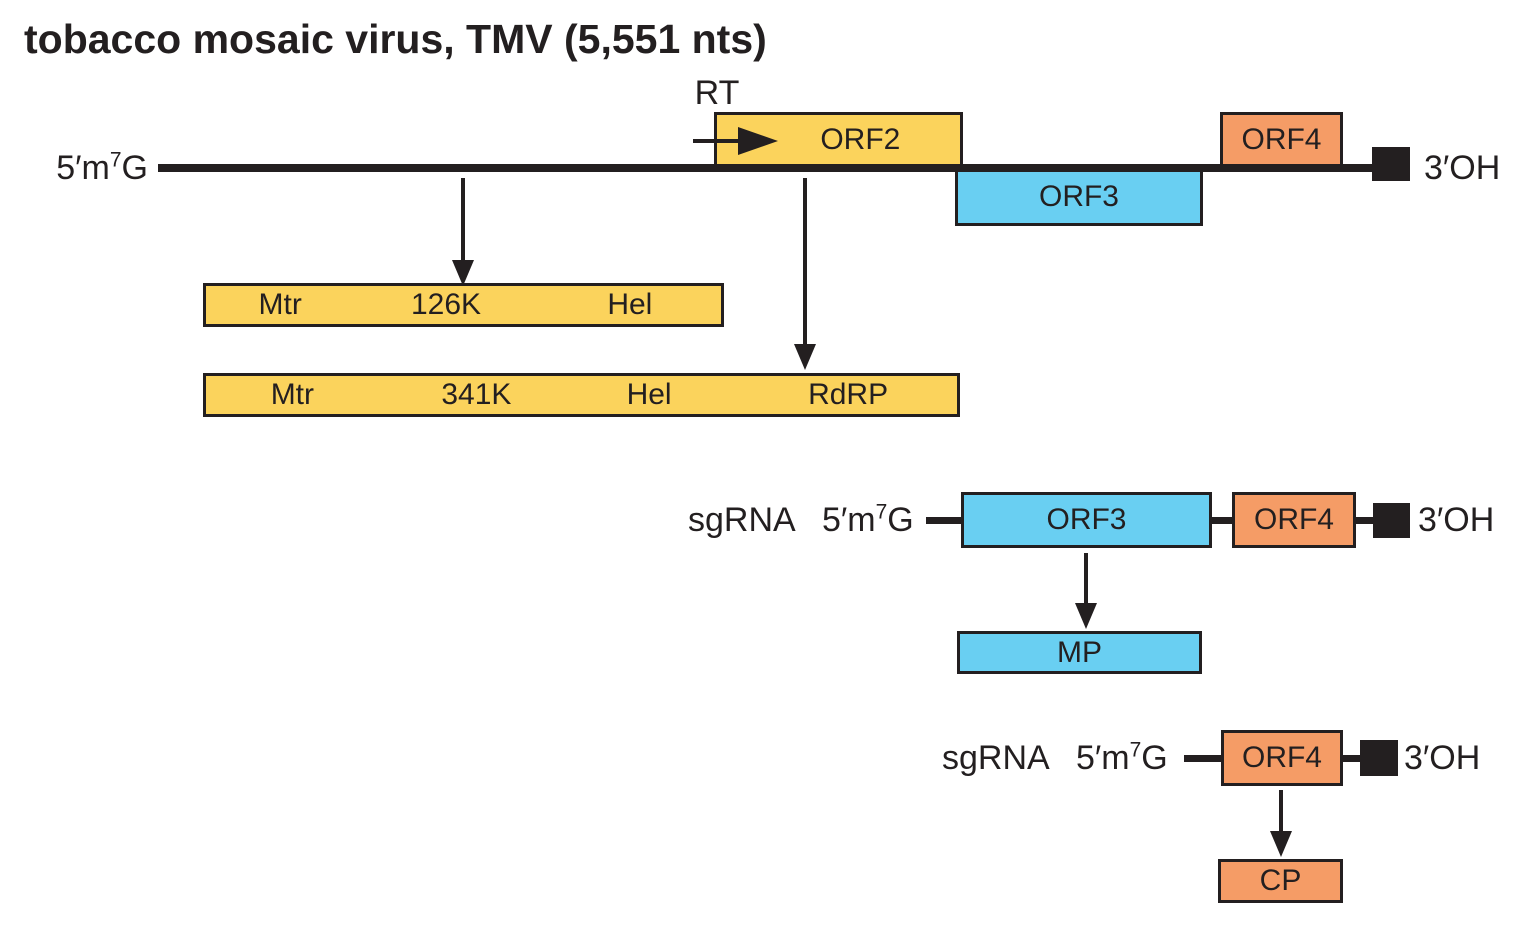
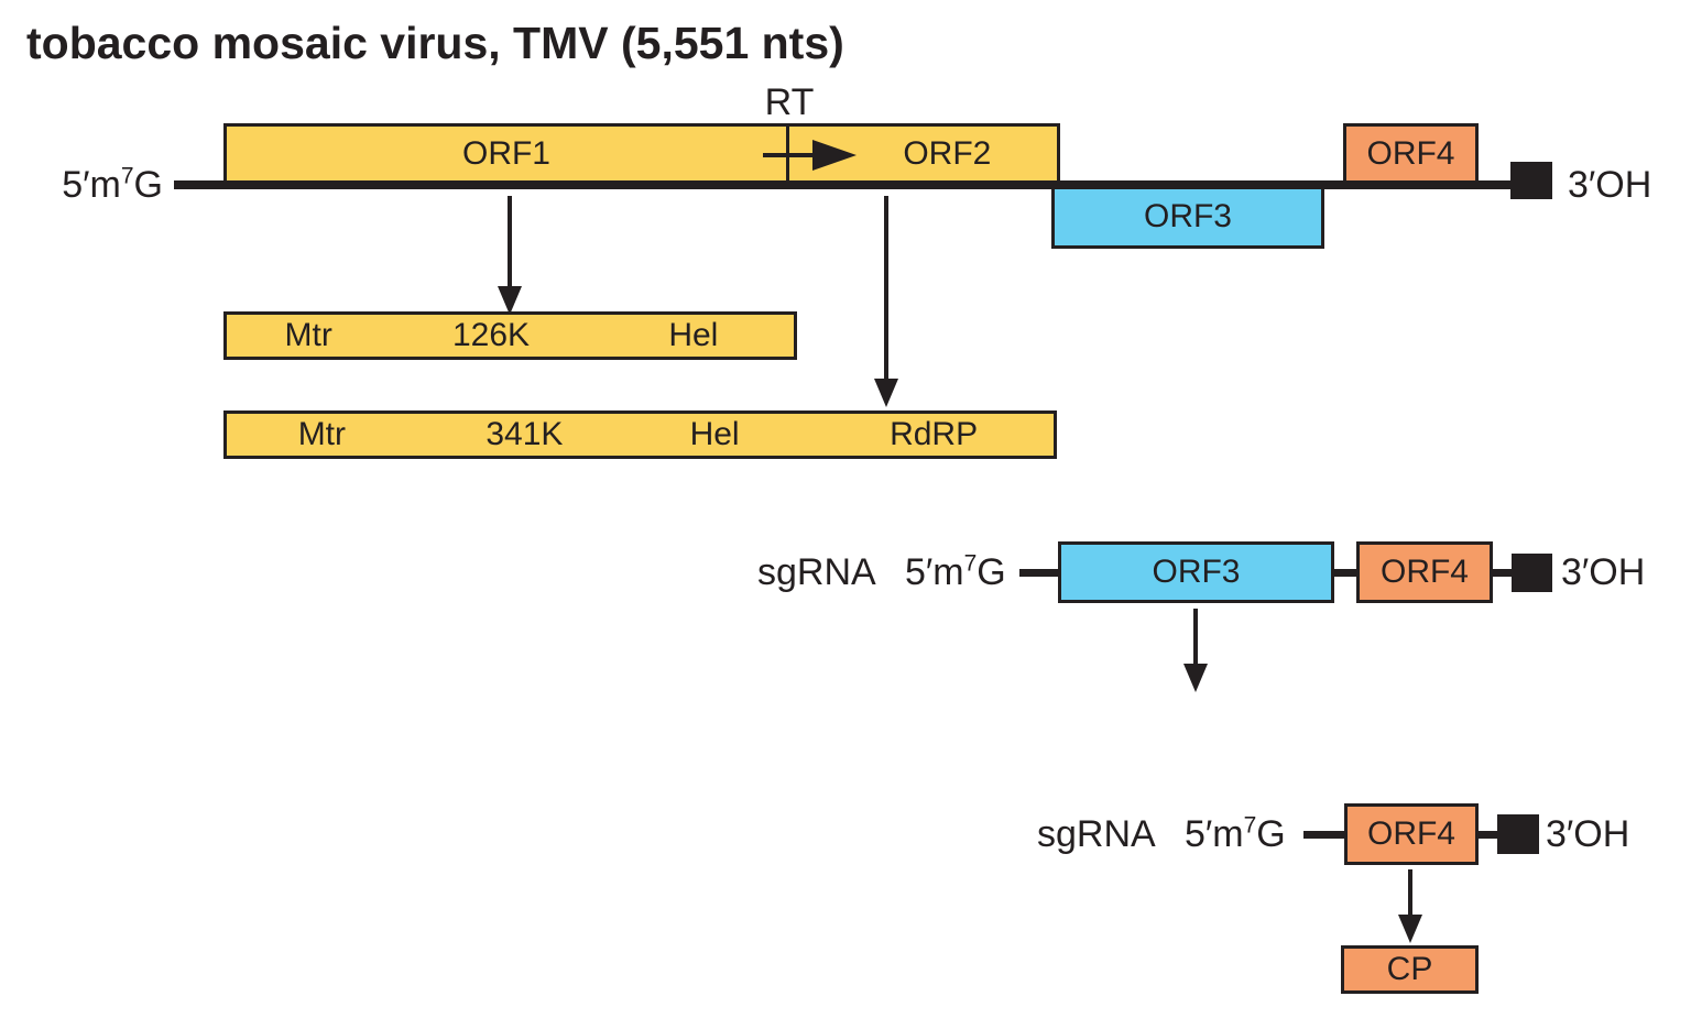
  tobacco mosaic virus, TMV (5,551 nts)
  5′m7G
+ ORF1
  ORF2
  RT
  ORF3
  ORF4
  3′OH
  Mtr
  126K
  Hel
  Mtr
  341K
  Hel
  RdRP
  sgRNA
  5′m7G
  ORF3
  ORF4
  3′OH
- MP
  sgRNA
  5′m7G
  ORF4
  3′OH
  CP
